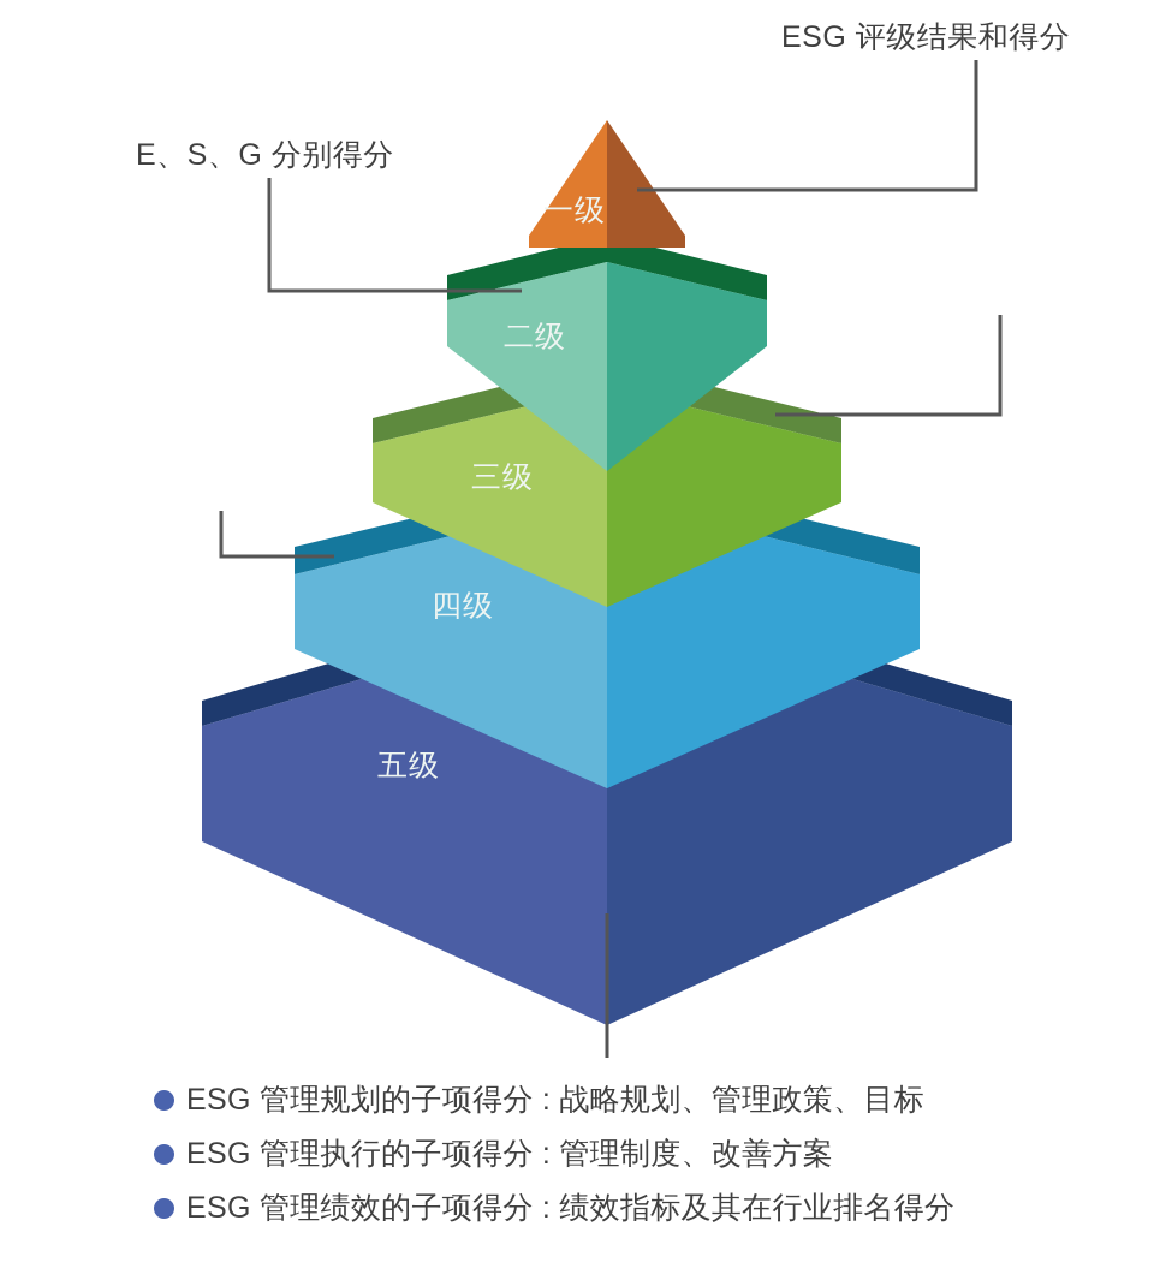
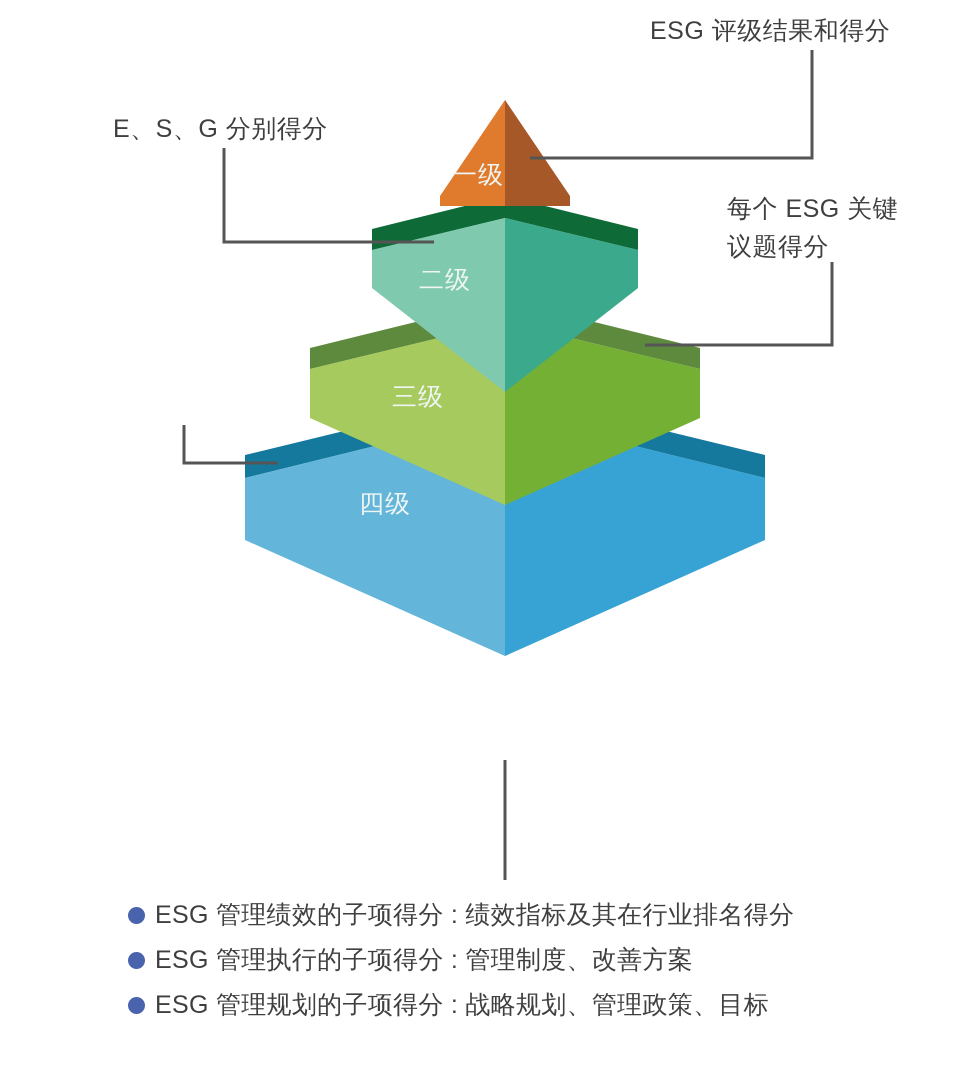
- 五级
  四级
  三级
  二级
  一级
  ESG 评级结果和得分
  E、S、G 分别得分
+ 每个 ESG 关键
+ 议题得分
- ESG 管理规划的子项得分 : 战略规划、管理政策、目标
+ ESG 管理绩效的子项得分 : 绩效指标及其在行业排名得分
  ESG 管理执行的子项得分 : 管理制度、改善方案
- ESG 管理绩效的子项得分 : 绩效指标及其在行业排名得分
+ ESG 管理规划的子项得分 : 战略规划、管理政策、目标
